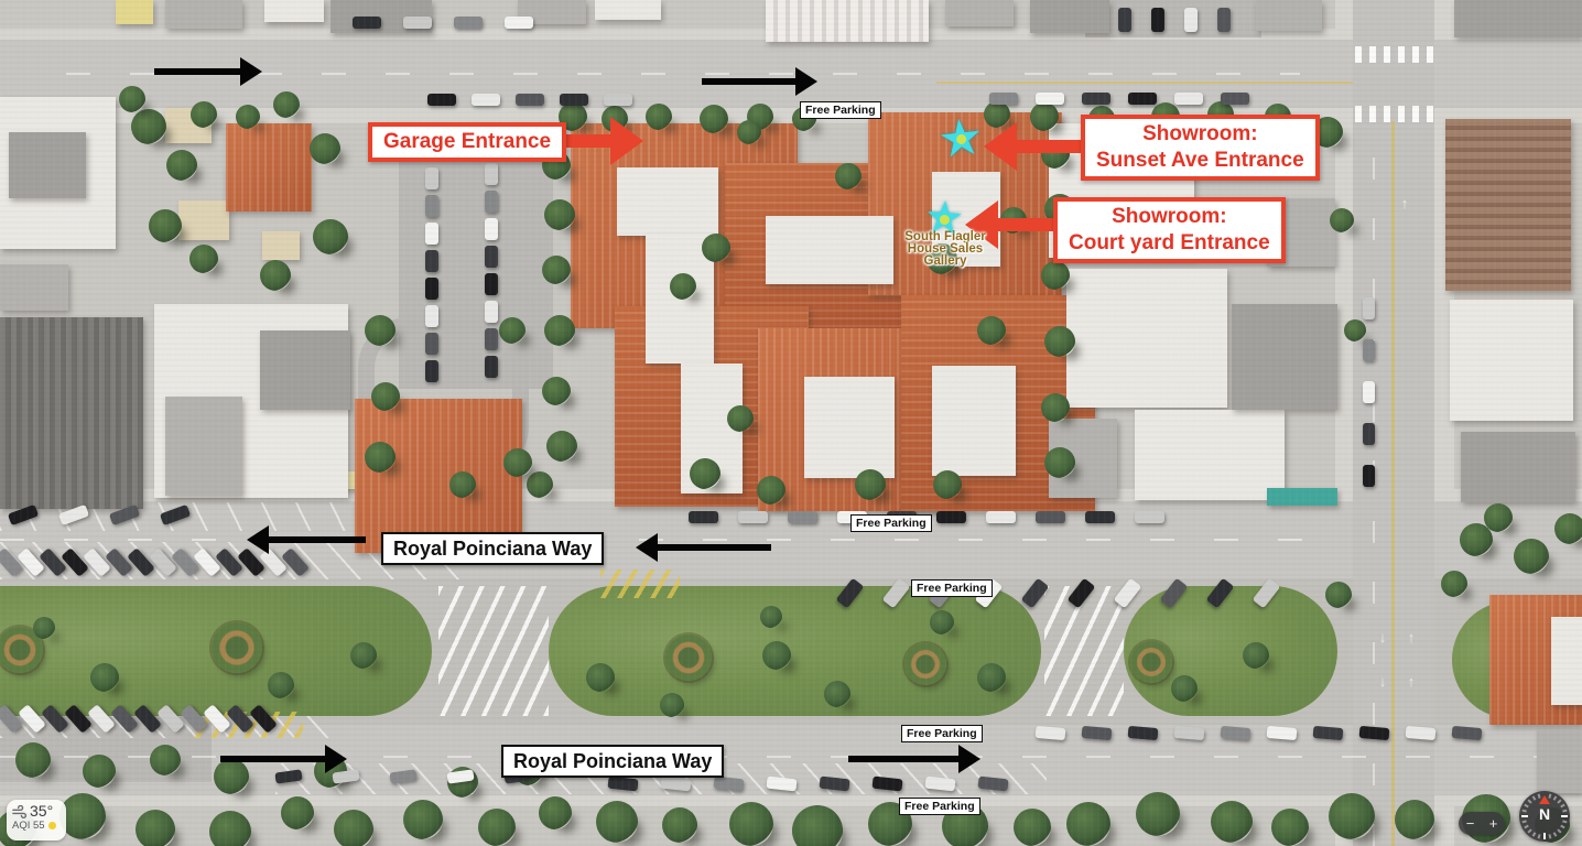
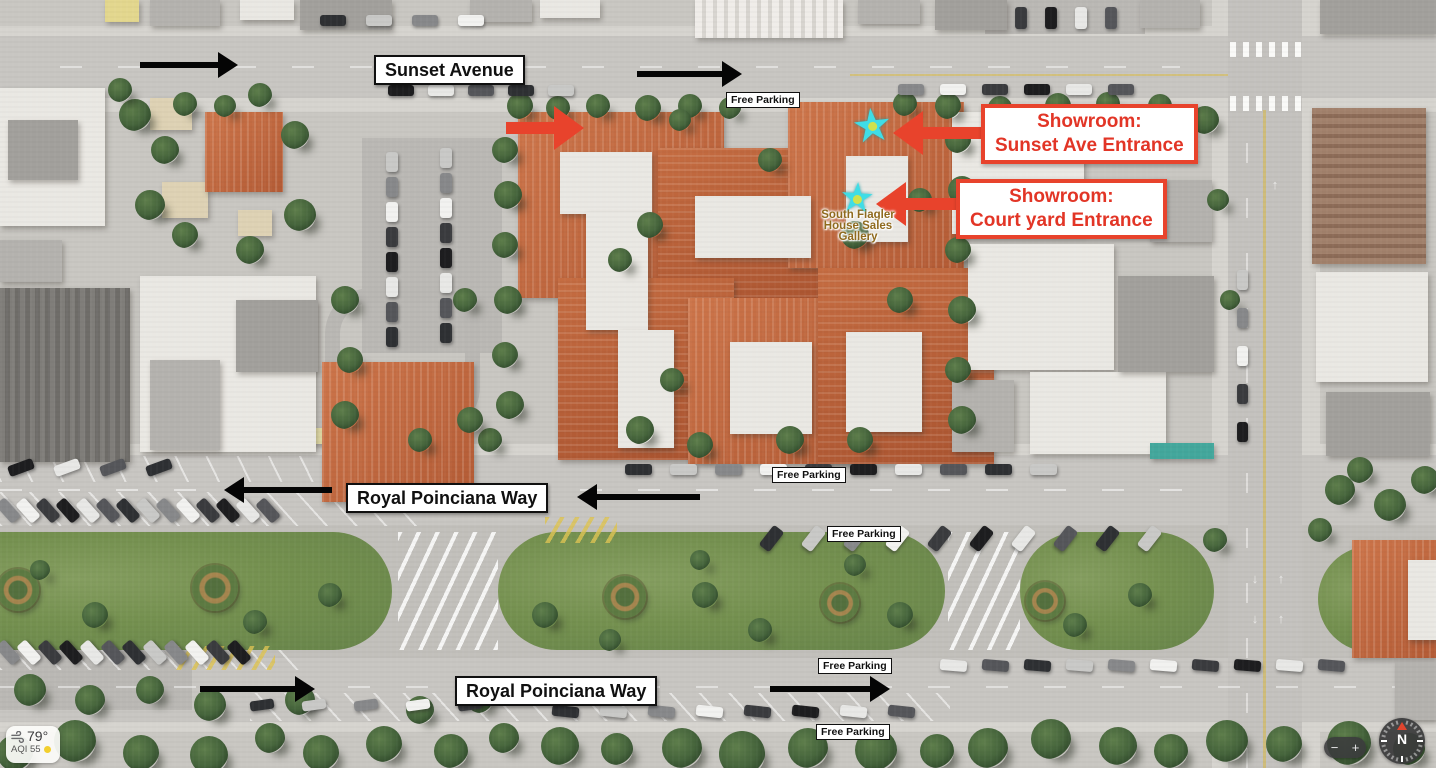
+ Sunset Avenue
  Royal Poinciana Way
  Royal Poinciana Way
  Free Parking
  Free Parking
  Free Parking
  Free Parking
  Free Parking
- Garage Entrance
  Showroom:
  Sunset Ave Entrance
  Showroom:
  Court yard Entrance
  House Sales
  Gallery
- 35°
+ 79°
  AQI 55
  −
  +
  N
